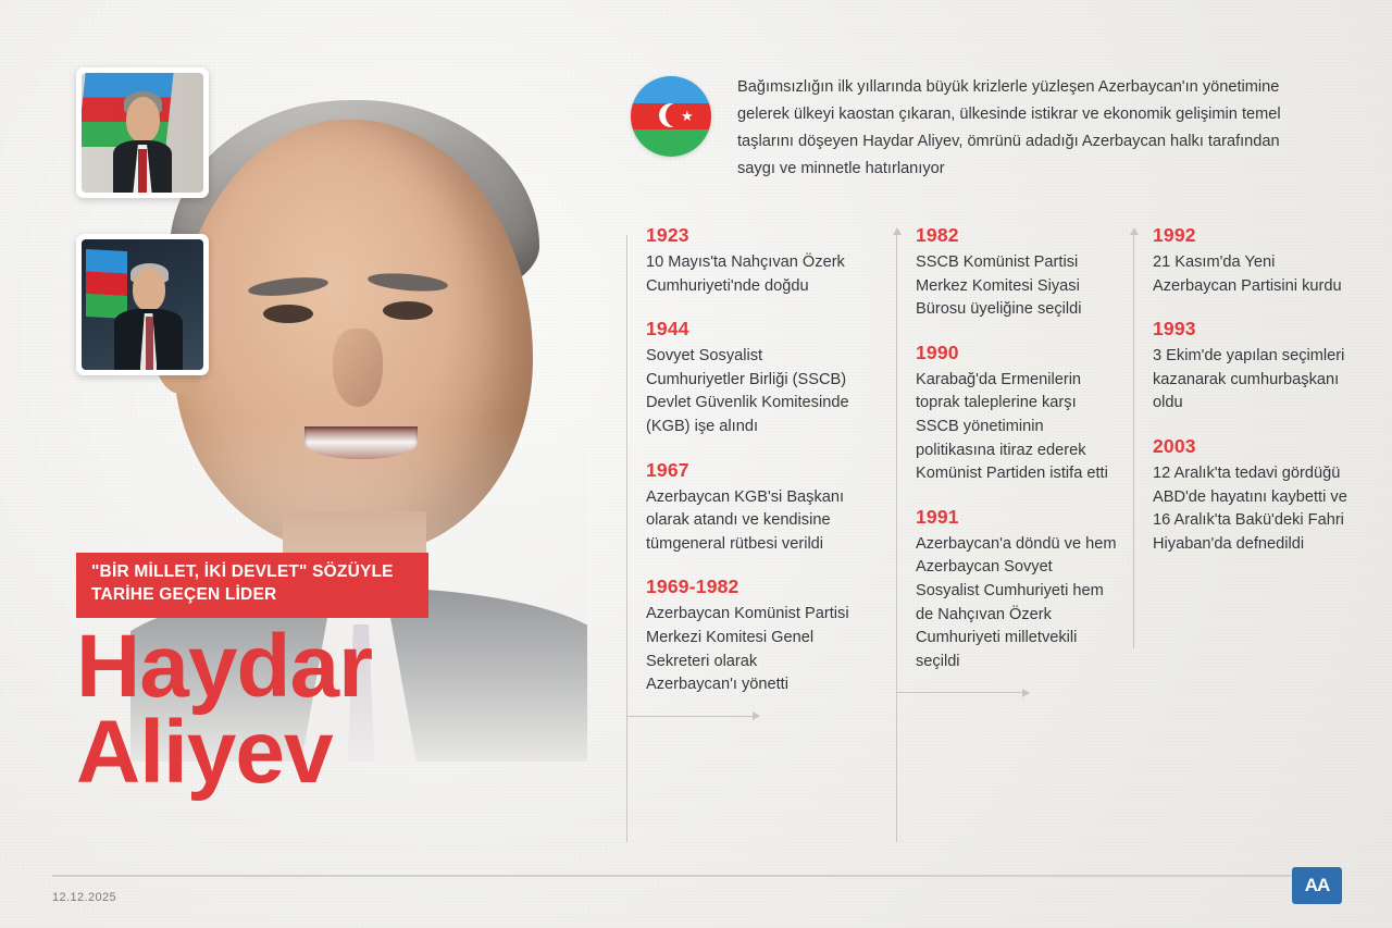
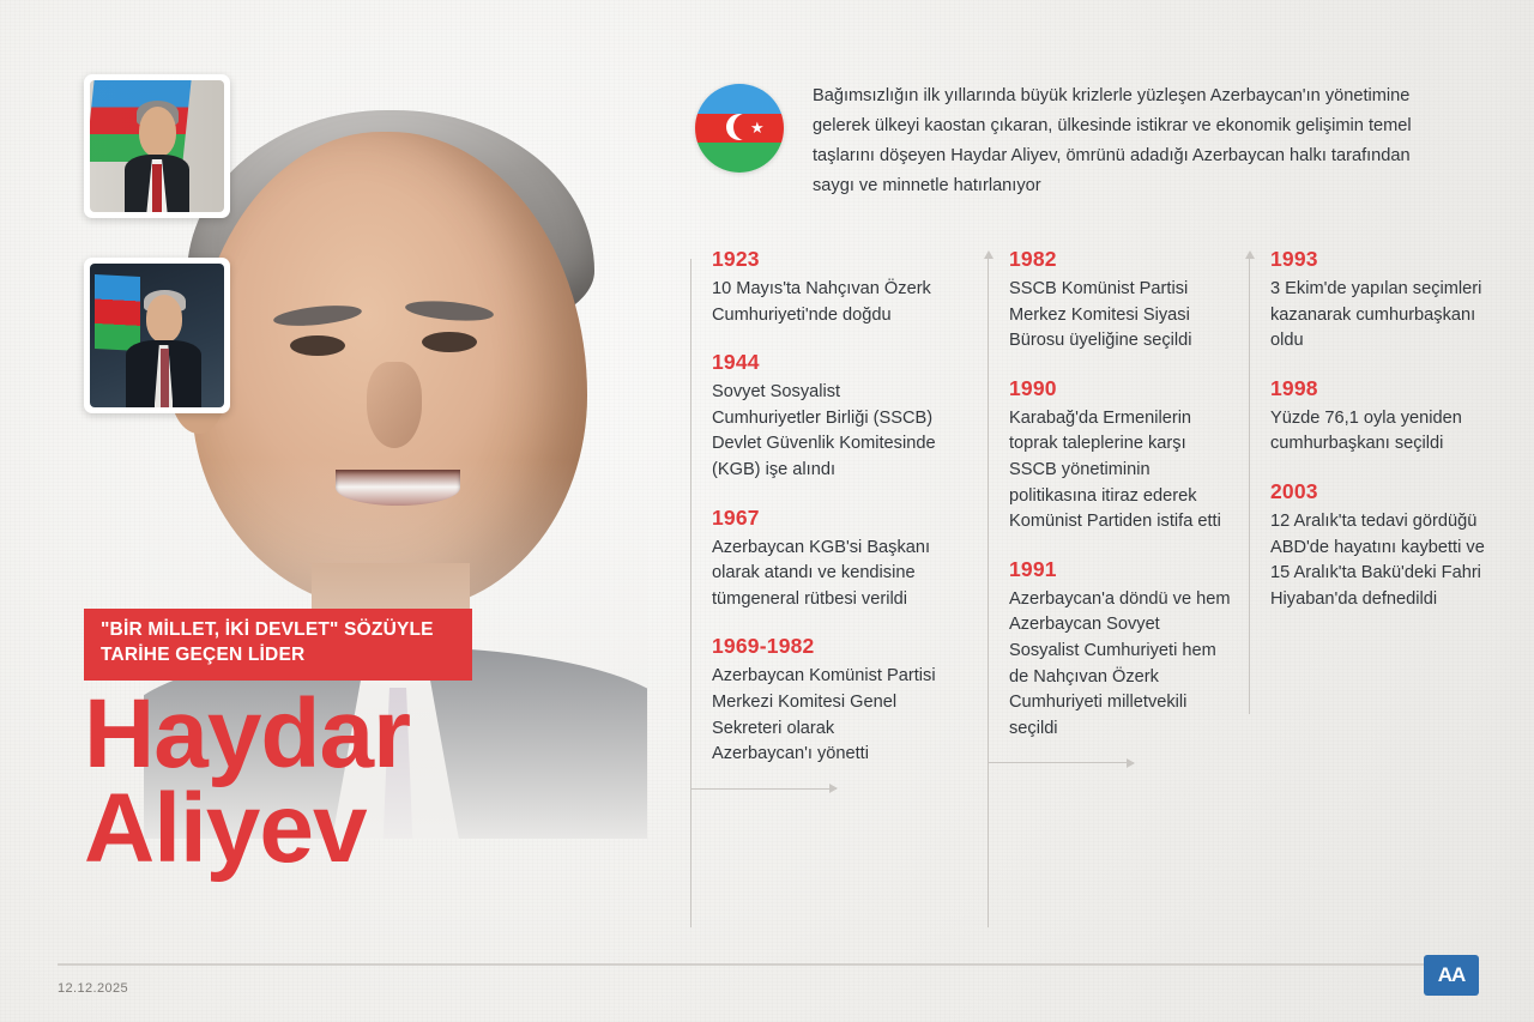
  "BİR MİLLET, İKİ DEVLET" SÖZÜYLE TARİHE GEÇEN LİDER
  Haydar
  Aliyev
  ★
  Bağımsızlığın ilk yıllarında büyük krizlerle yüzleşen Azerbaycan'ın yönetimine gelerek ülkeyi kaostan çıkaran, ülkesinde istikrar ve ekonomik gelişimin temel taşlarını döşeyen Haydar Aliyev, ömrünü adadığı Azerbaycan halkı tarafından saygı ve minnetle hatırlanıyor
  1923
  10 Mayıs'ta Nahçıvan Özerk Cumhuriyeti'nde doğdu
  1944
  Sovyet Sosyalist Cumhuriyetler Birliği (SSCB) Devlet Güvenlik Komitesinde (KGB) işe alındı
  1967
  Azerbaycan KGB'si Başkanı olarak atandı ve kendisine tümgeneral rütbesi verildi
  1969-1982
  Azerbaycan Komünist Partisi Merkezi Komitesi Genel Sekreteri olarak Azerbaycan'ı yönetti
  1982
  SSCB Komünist Partisi Merkez Komitesi Siyasi Bürosu üyeliğine seçildi
  1990
  Karabağ'da Ermenilerin toprak taleplerine karşı SSCB yönetiminin politikasına itiraz ederek Komünist Partiden istifa etti
  1991
  Azerbaycan'a döndü ve hem Azerbaycan Sovyet Sosyalist Cumhuriyeti hem de Nahçıvan Özerk Cumhuriyeti milletvekili seçildi
- 1992
- 21 Kasım'da Yeni Azerbaycan Partisini kurdu
  1993
  3 Ekim'de yapılan seçimleri kazanarak cumhurbaşkanı oldu
+ 1998
+ Yüzde 76,1 oyla yeniden cumhurbaşkanı seçildi
  2003
- 12 Aralık'ta tedavi gördüğü ABD'de hayatını kaybetti ve 16 Aralık'ta Bakü'deki Fahri Hiyaban'da defnedildi
+ 12 Aralık'ta tedavi gördüğü ABD'de hayatını kaybetti ve 15 Aralık'ta Bakü'deki Fahri Hiyaban'da defnedildi
  12.12.2025
  AA
